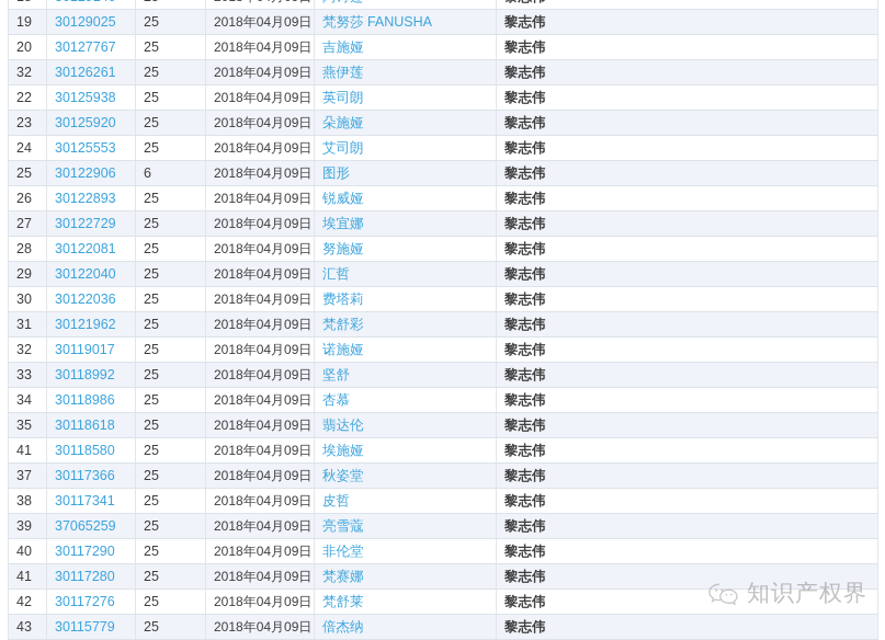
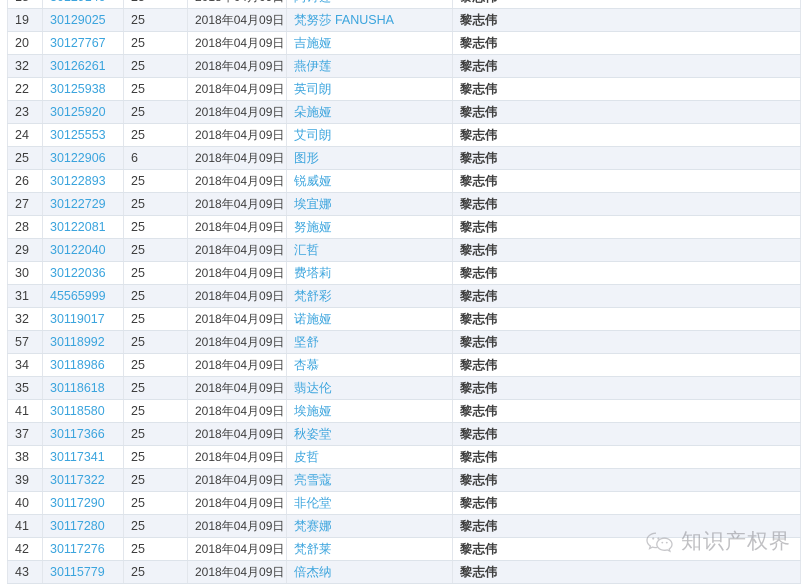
  19	30129025	25	2018年04月09日	梵努莎 FANUSHA	黎志伟
  20	30127767	25	2018年04月09日	吉施娅	黎志伟
  32	30126261	25	2018年04月09日	燕伊莲	黎志伟
  22	30125938	25	2018年04月09日	英司朗	黎志伟
  23	30125920	25	2018年04月09日	朵施娅	黎志伟
  24	30125553	25	2018年04月09日	艾司朗	黎志伟
  25	30122906	6	2018年04月09日	图形	黎志伟
  26	30122893	25	2018年04月09日	锐威娅	黎志伟
  27	30122729	25	2018年04月09日	埃宜娜	黎志伟
  28	30122081	25	2018年04月09日	努施娅	黎志伟
  29	30122040	25	2018年04月09日	汇哲	黎志伟
  30	30122036	25	2018年04月09日	费塔莉	黎志伟
- 31	30121962	25	2018年04月09日	梵舒彩	黎志伟
+ 31	45565999	25	2018年04月09日	梵舒彩	黎志伟
  32	30119017	25	2018年04月09日	诺施娅	黎志伟
- 33	30118992	25	2018年04月09日	坚舒	黎志伟
+ 57	30118992	25	2018年04月09日	坚舒	黎志伟
  34	30118986	25	2018年04月09日	杏慕	黎志伟
  35	30118618	25	2018年04月09日	翡达伦	黎志伟
  41	30118580	25	2018年04月09日	埃施娅	黎志伟
  37	30117366	25	2018年04月09日	秋姿堂	黎志伟
  38	30117341	25	2018年04月09日	皮哲	黎志伟
- 39	37065259	25	2018年04月09日	亮雪蔻	黎志伟
+ 39	30117322	25	2018年04月09日	亮雪蔻	黎志伟
  40	30117290	25	2018年04月09日	非伦堂	黎志伟
  41	30117280	25	2018年04月09日	梵赛娜	黎志伟
  42	30117276	25	2018年04月09日	梵舒莱	黎志伟
  43	30115779	25	2018年04月09日	倍杰纳	黎志伟
  知识产权界
